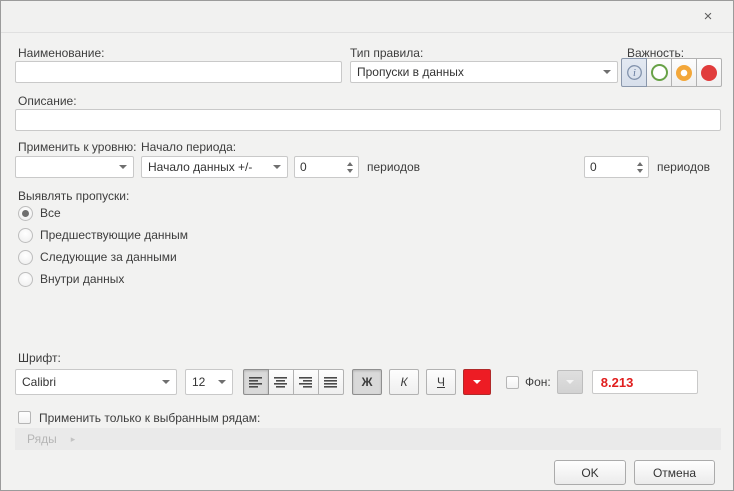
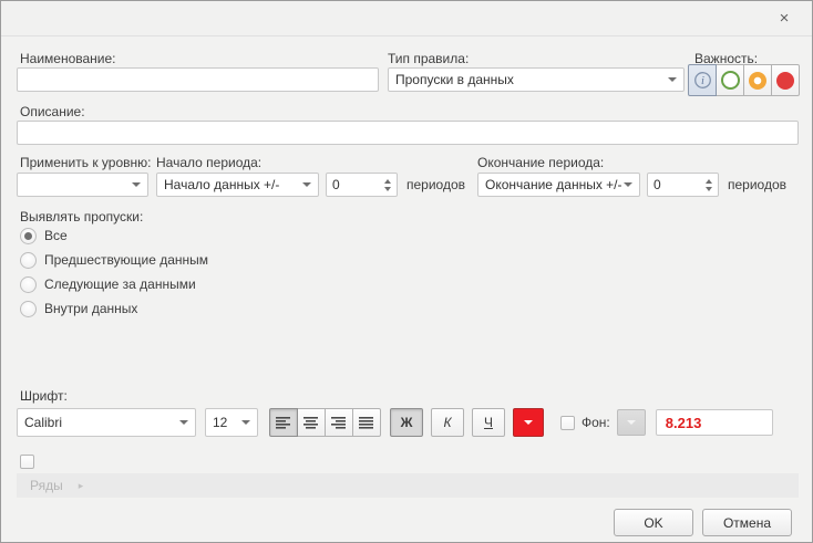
  ×
  Наименование:
  Тип правила:
  Пропуски в данных
  Важность:
  i
  Описание:
  Применить к уровню:
  Начало периода:
+ Окончание периода:
  Начало данных +/-
  0
  периодов
+ Окончание данных +/-
  0
  периодов
  Выявлять пропуски:
  Все
  Предшествующие данным
  Следующие за данными
  Внутри данных
  Шрифт:
  Calibri
  12
  Ж
  К
  Ч
  Фон:
  8.213
- Применить только к выбранным рядам:
  Ряды
  ▸
  OK
  Отмена
